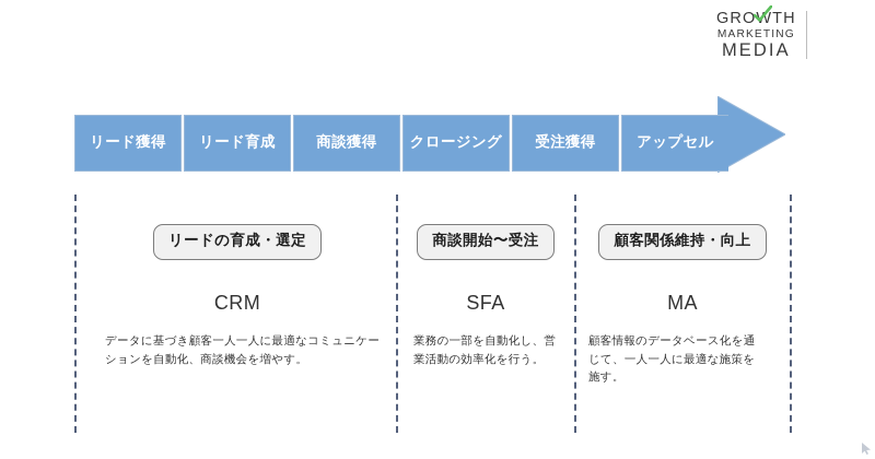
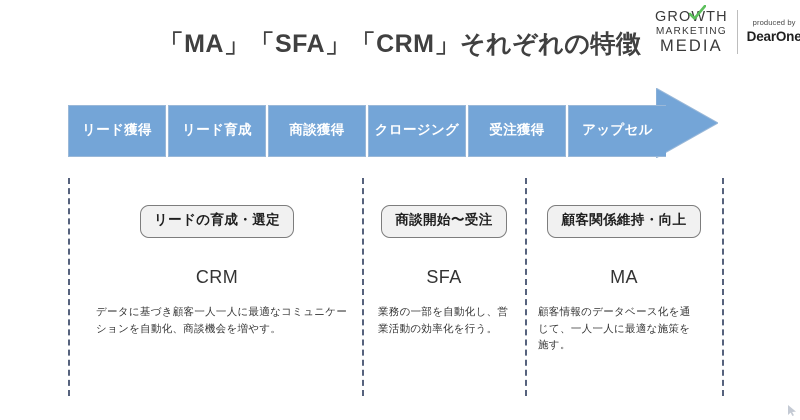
  GROWTH
  MARKETING
  MEDIA
+ produced by
+ DearOne
+ 「MA」「SFA」「CRM」それぞれの特徴
  リード獲得
  リード育成
  商談獲得
  クロージング
  受注獲得
  アップセル
  リードの育成・選定
  CRM
  データに基づき顧客一人一人に最適なコミュニケーションを自動化、商談機会を増やす。
  商談開始〜受注
  SFA
  業務の一部を自動化し、営業活動の効率化を行う。
  顧客関係維持・向上
  MA
  顧客情報のデータベース化を通じて、一人一人に最適な施策を施す。
